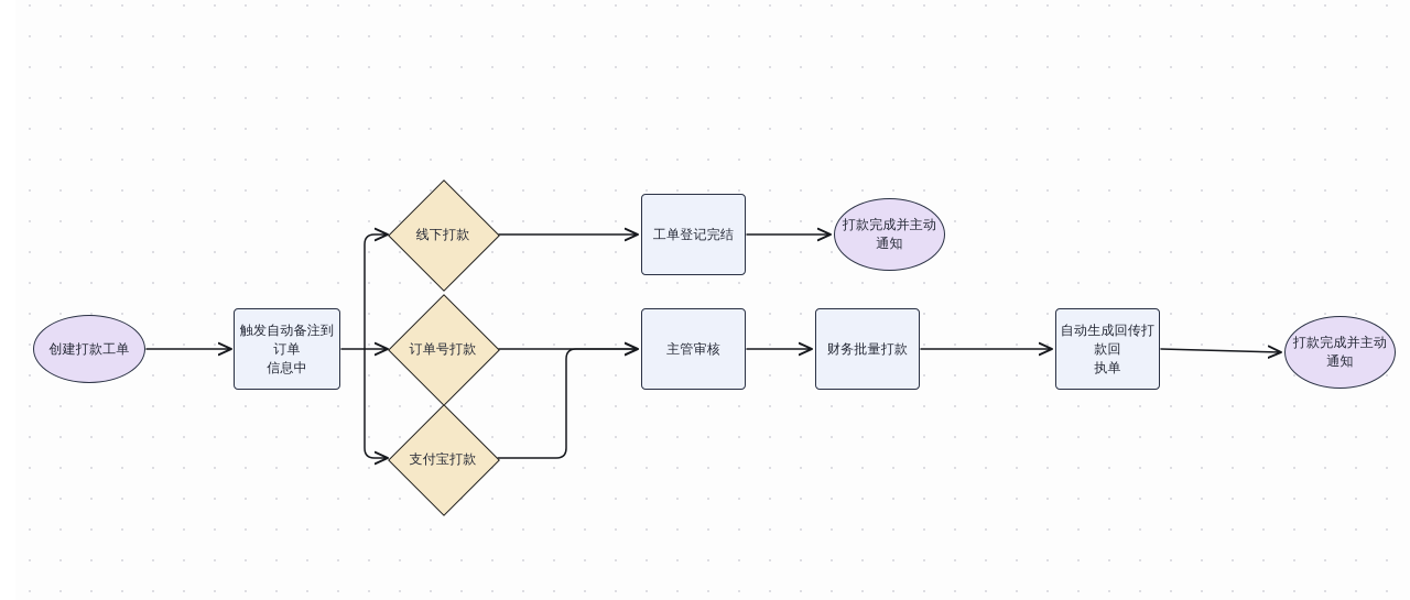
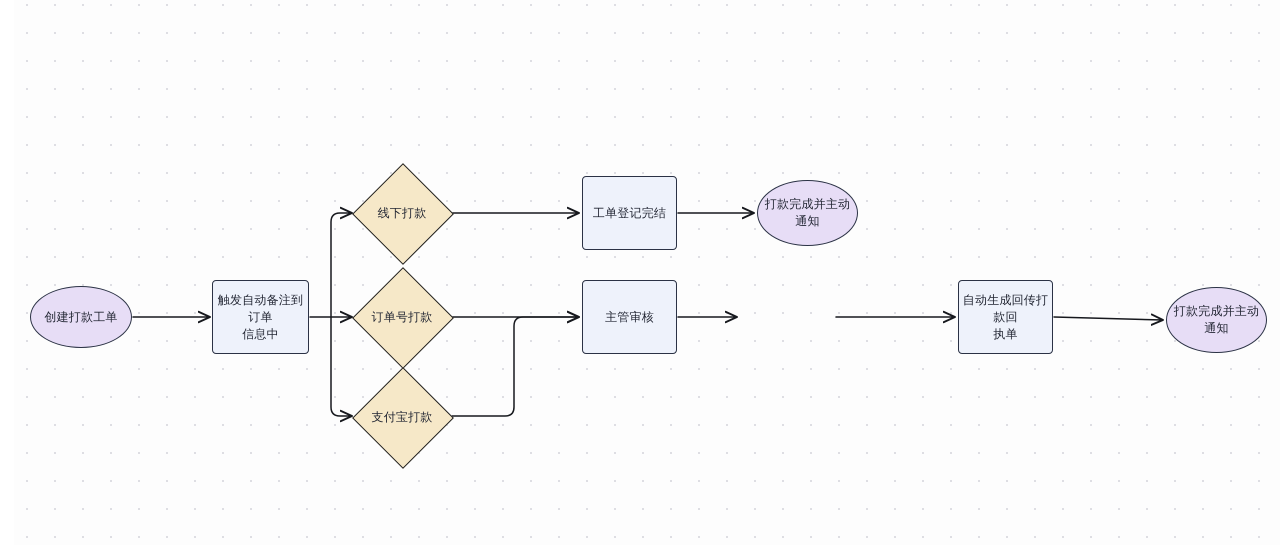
  创建打款工单
  触发自动备注到订单
  信息中
  线下打款
  订单号打款
  支付宝打款
  工单登记完结
  打款完成并主动
  通知
  主管审核
- 财务批量打款
  自动生成回传打款回
  执单
  打款完成并主动
  通知
